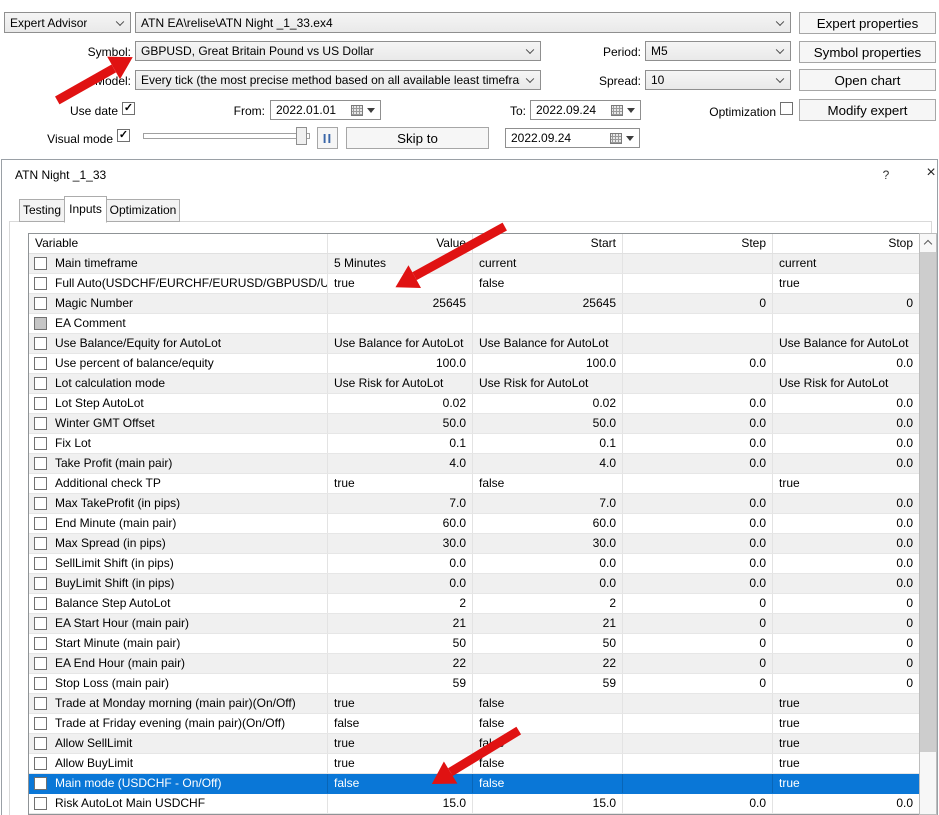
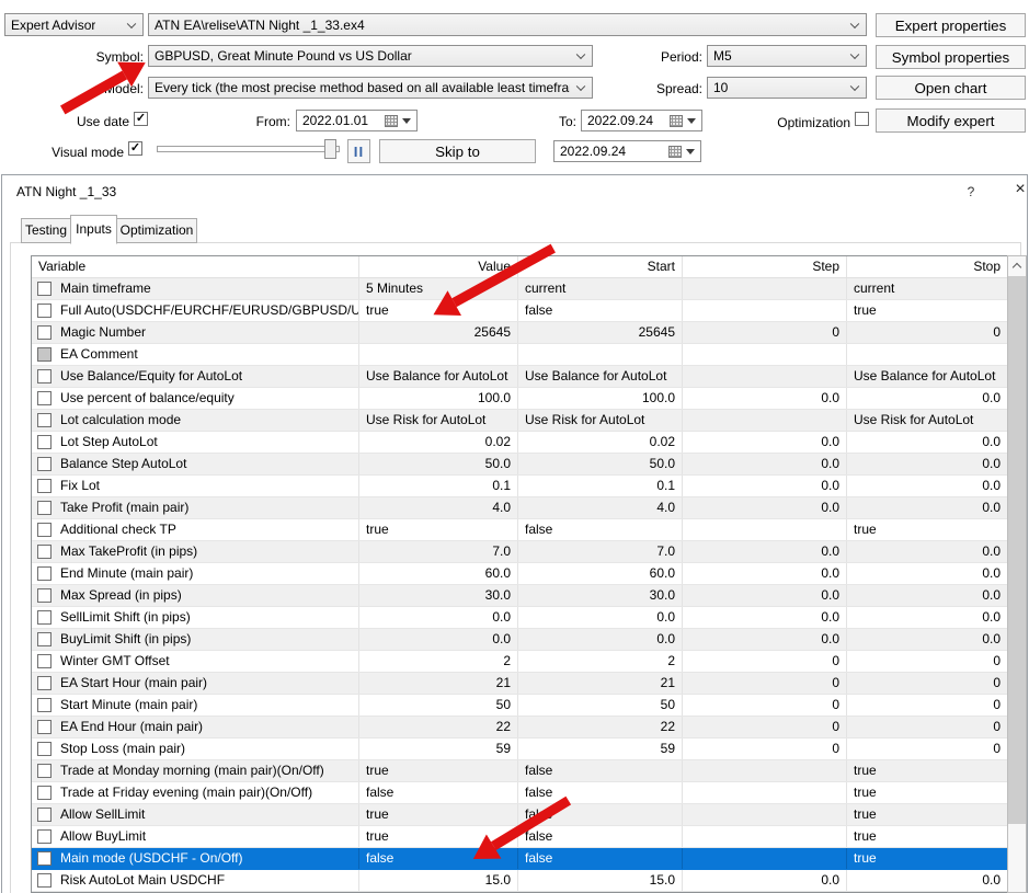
  Expert Advisor
  ATN EA\relise\ATN Night _1_33.ex4
  Expert properties
  Symbol:
- GBPUSD, Great Britain Pound vs US Dollar
+ GBPUSD, Great Minute Pound vs US Dollar
  Period:
  M5
  Symbol properties
  Model:
  Every tick (the most precise method based on all available least timefra
  Spread:
  10
  Open chart
  Use date
  From:
  2022.01.01
  To:
  2022.09.24
  Optimization
  Modify expert
  Visual mode
  II
  Skip to
  2022.09.24
  ATN Night _1_33
  ?
  ×
  Testing
  Inputs
  Optimization
  Variable
  Value
  Start
  Step
  Stop
  Main timeframe
  5 Minutes
  current
  current
  Full Auto(USDCHF/EURCHF/EURUSD/GBPUSD/U
  true
  false
  true
  Magic Number
  25645
  25645
  0
  0
  EA Comment
  Use Balance/Equity for AutoLot
  Use Balance for AutoLot
  Use Balance for AutoLot
  Use Balance for AutoLot
  Use percent of balance/equity
  100.0
  100.0
  0.0
  0.0
  Lot calculation mode
  Use Risk for AutoLot
  Use Risk for AutoLot
  Use Risk for AutoLot
  Lot Step AutoLot
  0.02
  0.02
  0.0
  0.0
- Winter GMT Offset
+ Balance Step AutoLot
  50.0
  50.0
  0.0
  0.0
  Fix Lot
  0.1
  0.1
  0.0
  0.0
  Take Profit (main pair)
  4.0
  4.0
  0.0
  0.0
  Additional check TP
  true
  false
  true
  Max TakeProfit (in pips)
  7.0
  7.0
  0.0
  0.0
  End Minute (main pair)
  60.0
  60.0
  0.0
  0.0
  Max Spread (in pips)
  30.0
  30.0
  0.0
  0.0
  SellLimit Shift (in pips)
  0.0
  0.0
  0.0
  0.0
  BuyLimit Shift (in pips)
  0.0
  0.0
  0.0
  0.0
- Balance Step AutoLot
+ Winter GMT Offset
  2
  2
  0
  0
  EA Start Hour (main pair)
  21
  21
  0
  0
  Start Minute (main pair)
  50
  50
  0
  0
  EA End Hour (main pair)
  22
  22
  0
  0
  Stop Loss (main pair)
  59
  59
  0
  0
  Trade at Monday morning (main pair)(On/Off)
  true
  false
  true
  Trade at Friday evening (main pair)(On/Off)
  false
  false
  true
  Allow SellLimit
  true
  true
  Allow BuyLimit
  true
  false
  true
  Main mode (USDCHF - On/Off)
  false
  false
  true
  Risk AutoLot Main USDCHF
  15.0
  15.0
  0.0
  0.0
